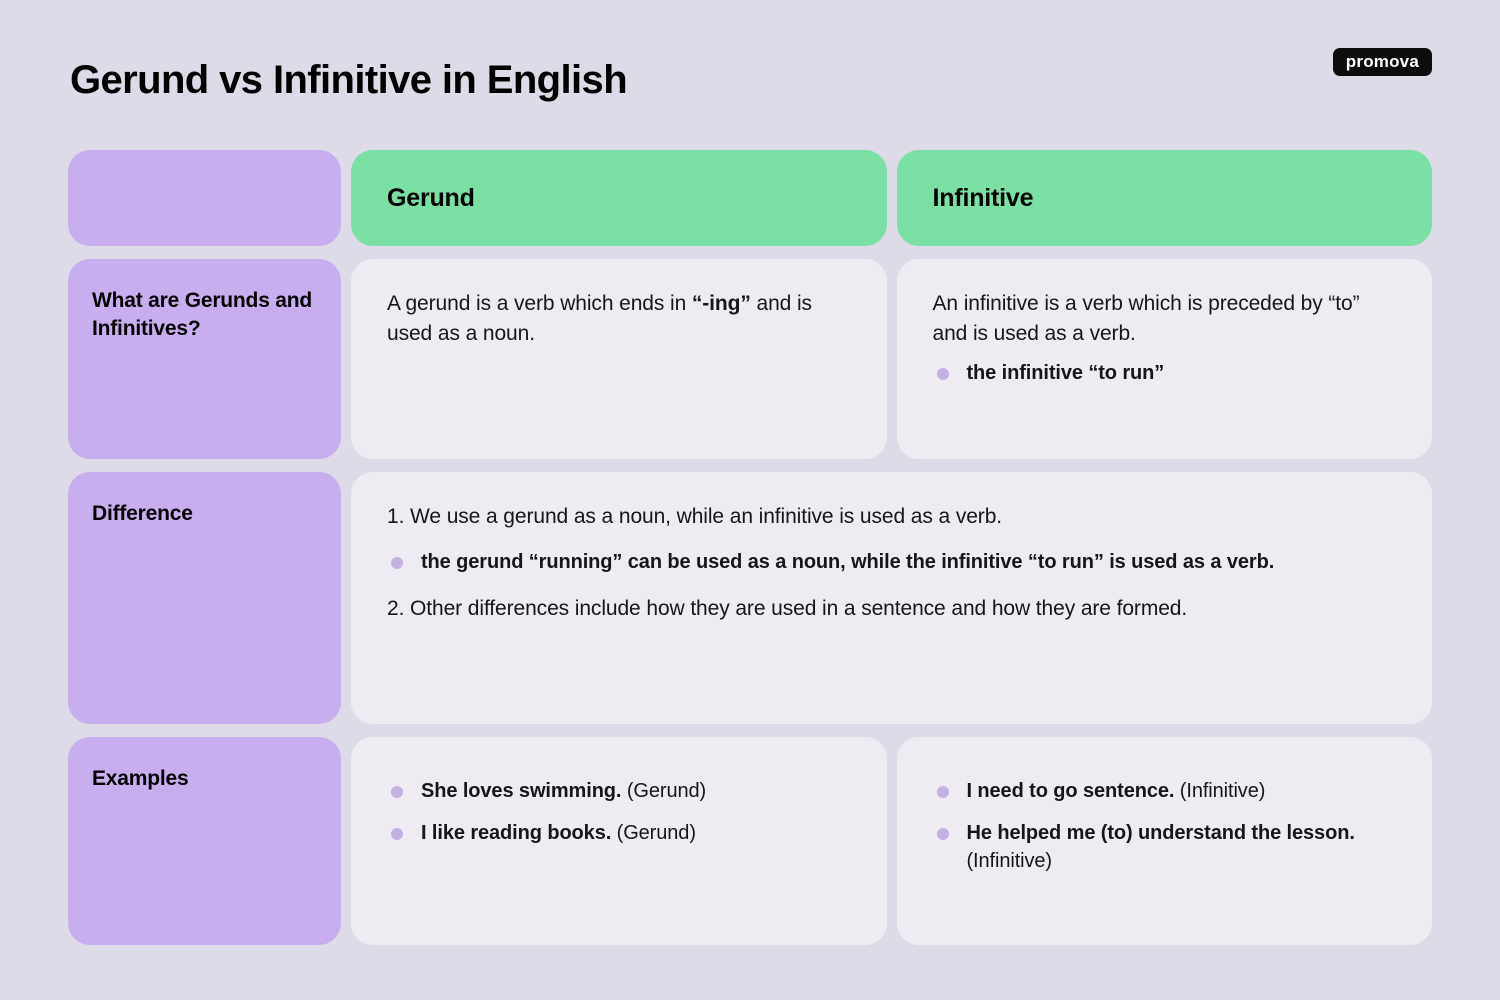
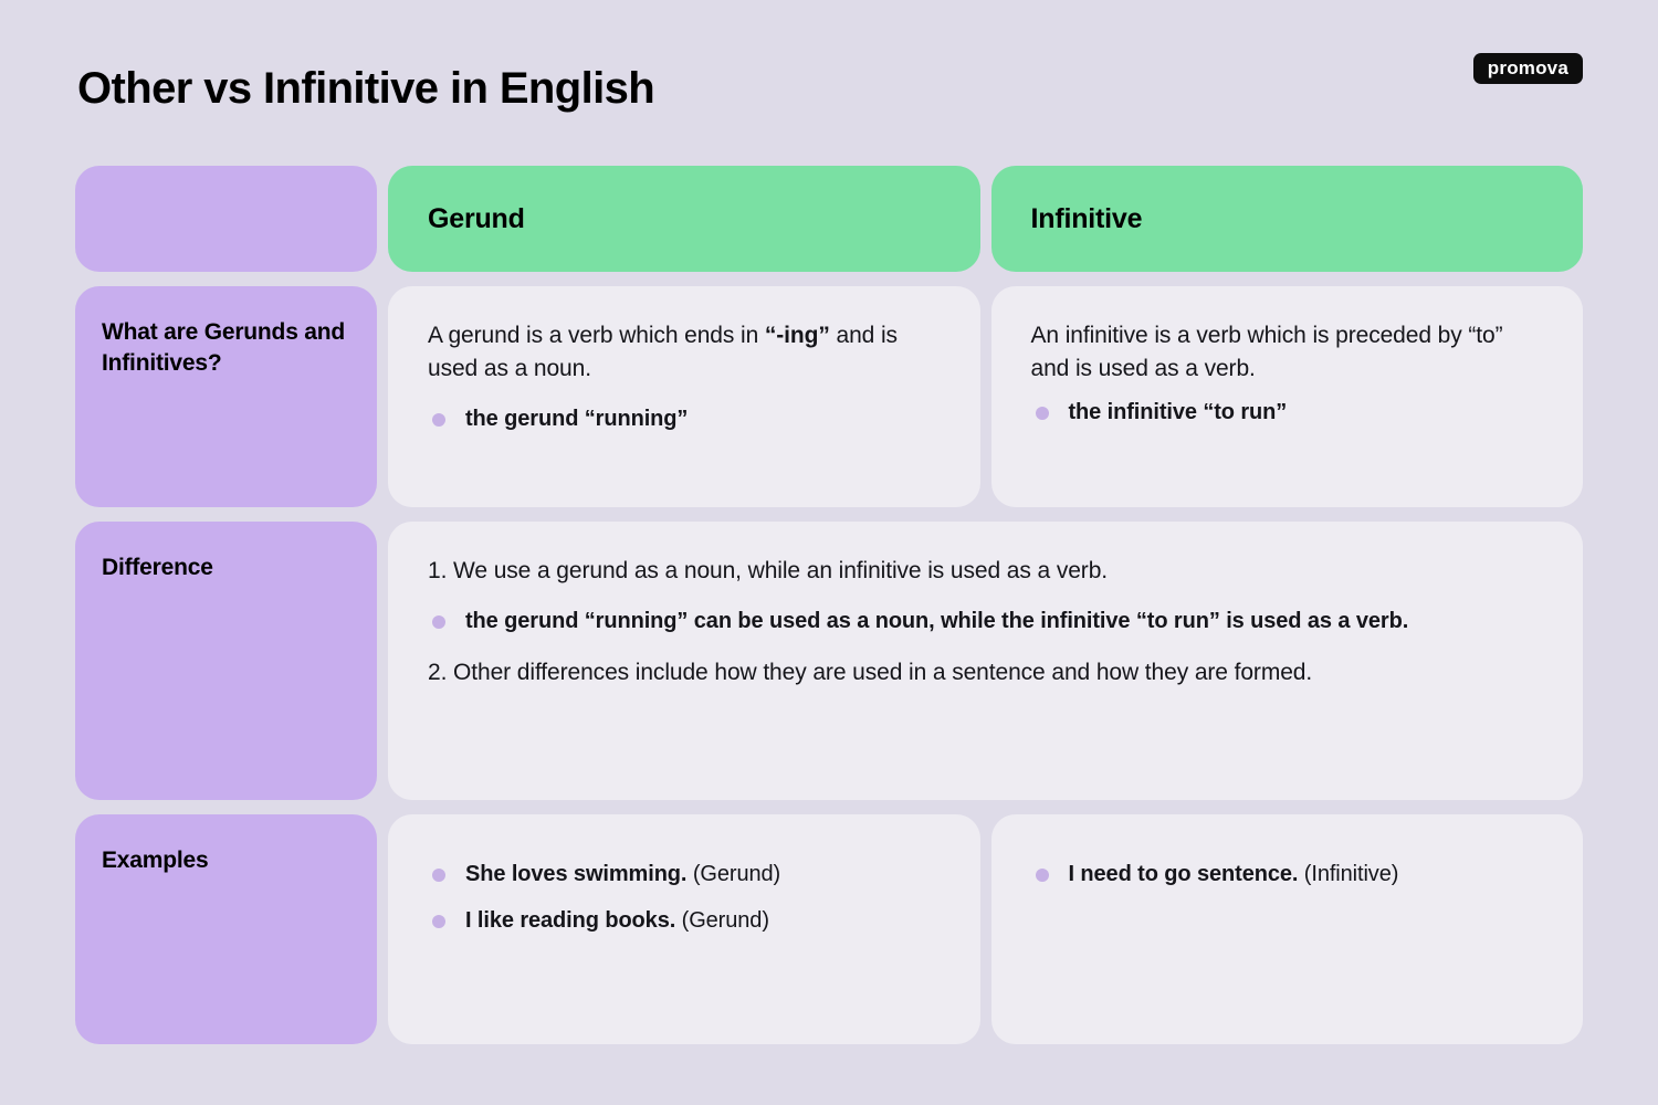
- Gerund vs Infinitive in English
+ Other vs Infinitive in English
  promova
  Gerund
  Infinitive
  What are Gerunds and Infinitives?
  A gerund is a verb which ends in “-ing” and is used as a noun.
+ the gerund “running”
  An infinitive is a verb which is preceded by “to” and is used as a verb.
  the infinitive “to run”
  Difference
  1. We use a gerund as a noun, while an infinitive is used as a verb.
  the gerund “running” can be used as a noun, while the infinitive “to run” is used as a verb.
  2. Other differences include how they are used in a sentence and how they are formed.
  Examples
  She loves swimming. (Gerund)
  I like reading books. (Gerund)
  I need to go sentence. (Infinitive)
- He helped me (to) understand the lesson. (Infinitive)
